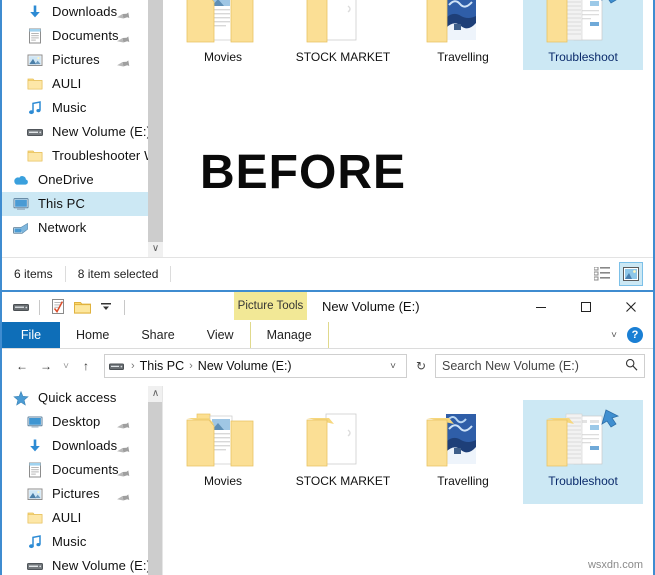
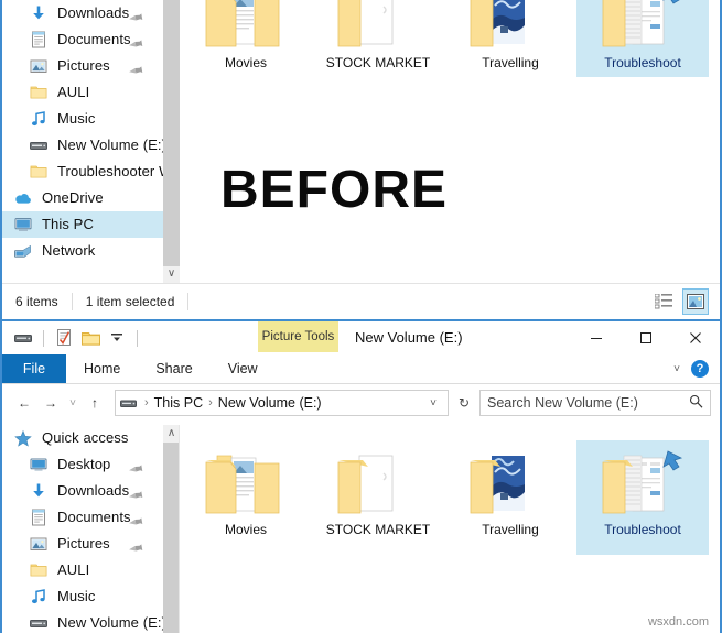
  Downloads
  Documents
  Pictures
  AULI
  Music
  New Volume (E:
  Troubleshooter
  OneDrive
  This PC
  Network
  ∨
  Movies
  STOCK MARKET
  Travelling
  Troubleshoot
  BEFORE
  6 items
- 8 item selected
+ 1 item selected
  Picture Tools
  New Volume (E:)
  File
  Home
  Share
  View
- Manage
  ˅
  ?
  ←
  →
  ˅
  ↑
  ›
  This PC
  ›
  New Volume (E:)
  ˅
  ↻
  Search New Volume (E:)
  Quick access
  Desktop
  Downloads
  Documents
  Pictures
  AULI
  Music
  New Volume (E:
  ∧
  Movies
  STOCK MARKET
  Travelling
  Troubleshoot
  wsxdn.com
